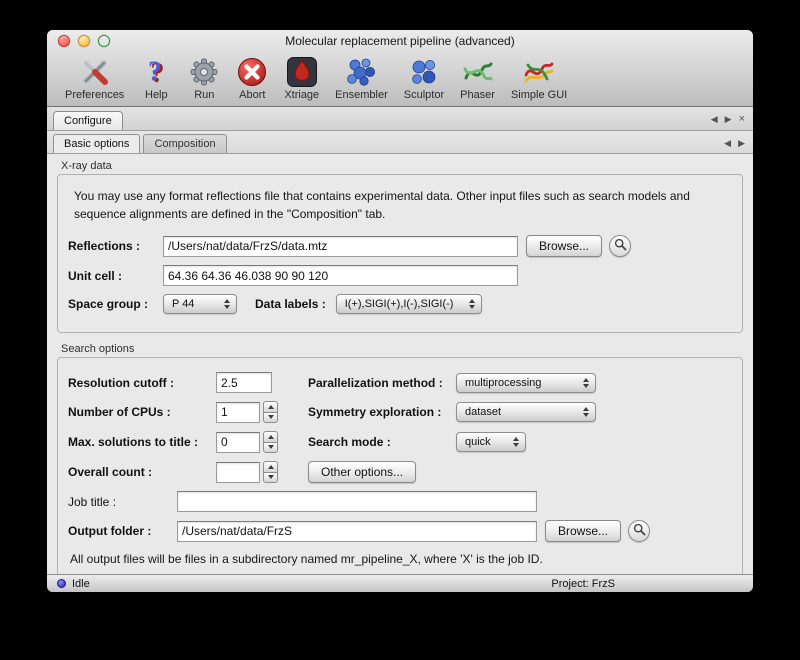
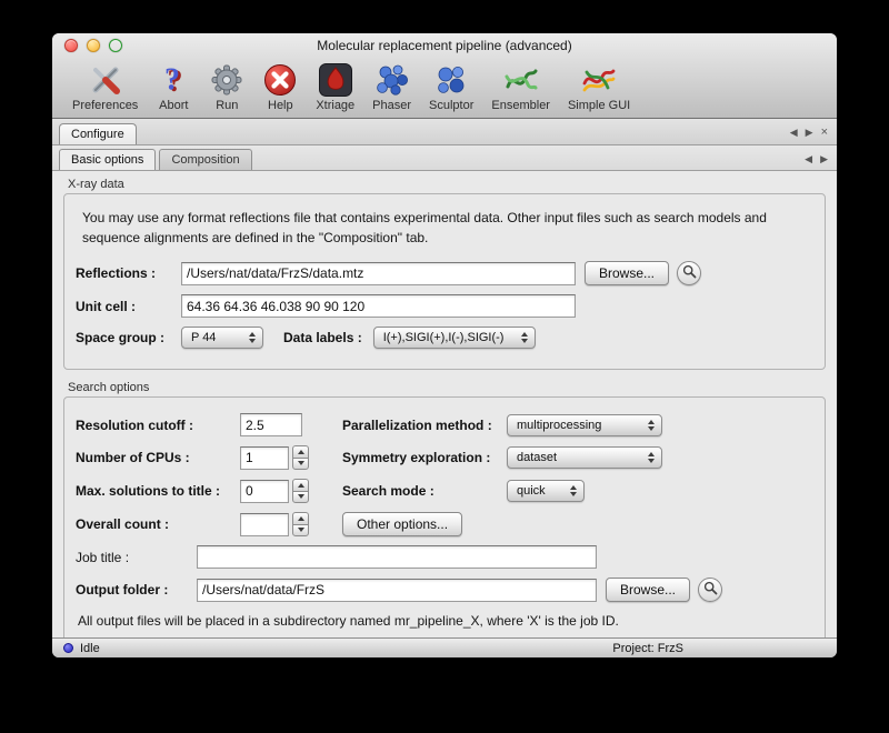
  Molecular replacement pipeline (advanced)
  Preferences
  ?
- Help
+ Abort
  Run
- Abort
+ Help
  Xtriage
- Ensembler
+ Phaser
  Sculptor
- Phaser
+ Ensembler
  Simple GUI
  Configure
  ◀
  ▶
  ×
  Basic options
  Composition
  ◀
  ▶
  X-ray data
  You may use any format reflections file that contains experimental data. Other input files such as search models and sequence alignments are defined in the "Composition" tab.
  Reflections :
  /Users/nat/data/FrzS/data.mtz
  Browse...
  Unit cell :
  64.36 64.36 46.038 90 90 120
  Space group :
  P 44
  Data labels :
  I(+),SIGI(+),I(-),SIGI(-)
  Search options
  Resolution cutoff :
  2.5
  Parallelization method :
  multiprocessing
  Number of CPUs :
  1
  Symmetry exploration :
  dataset
  Max. solutions to title :
  0
  Search mode :
  quick
  Overall count :
  Other options...
  Job title :
  Output folder :
  /Users/nat/data/FrzS
  Browse...
- All output files will be files in a subdirectory named mr_pipeline_X, where 'X' is the job ID.
+ All output files will be placed in a subdirectory named mr_pipeline_X, where 'X' is the job ID.
  Idle
  Project: FrzS
